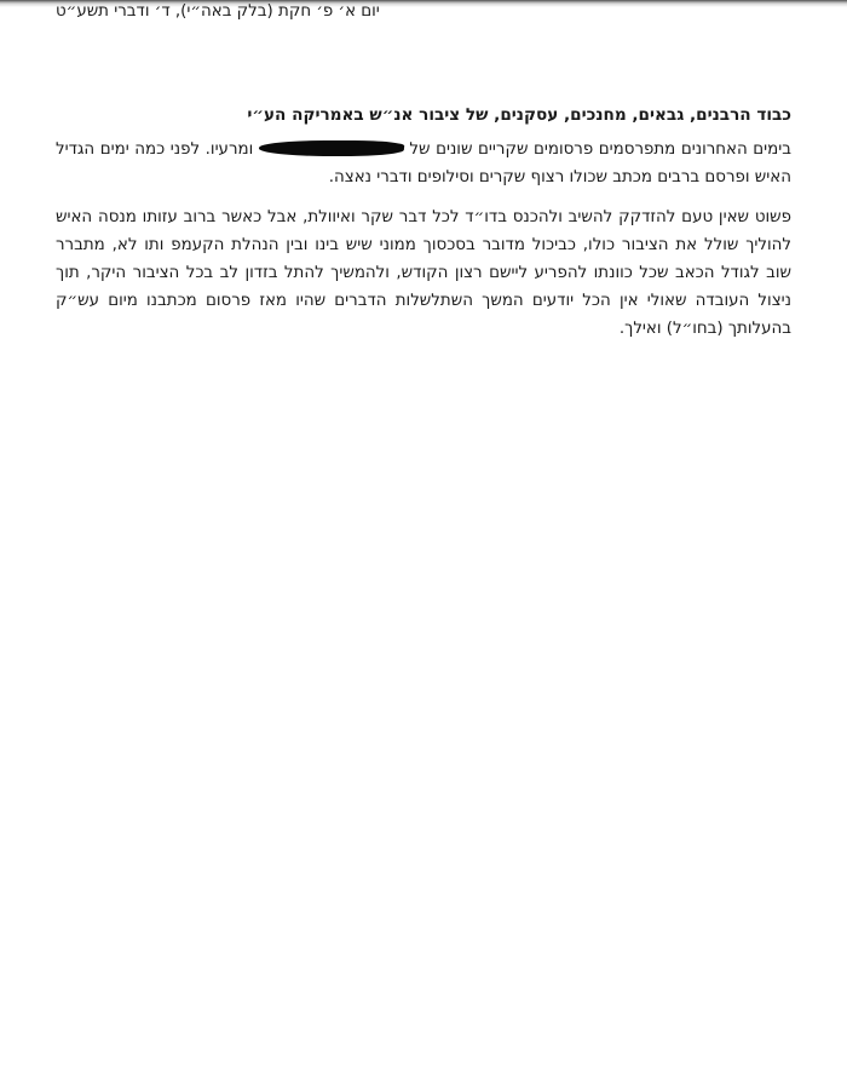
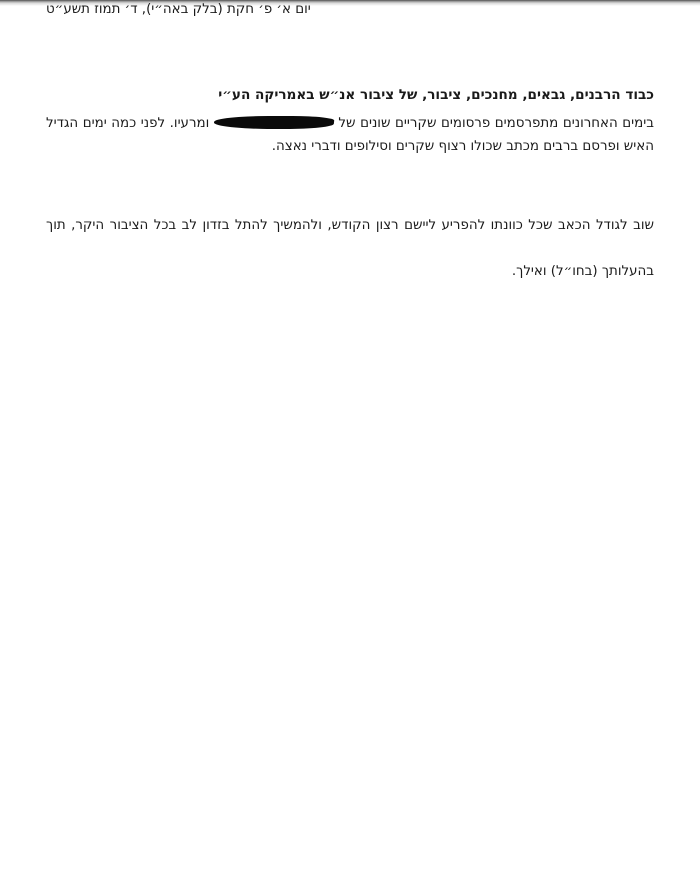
- יום א׳ פ׳ חקת (בלק באה״י), ד׳ ודברי תשע״ט
+ יום א׳ פ׳ חקת (בלק באה״י), ד׳ תמוז תשע״ט
- כבוד הרבנים, גבאים, מחנכים, עסקנים, של ציבור אנ״ש באמריקה הע״י
+ כבוד הרבנים, גבאים, מחנכים, ציבור, של ציבור אנ״ש באמריקה הע״י
  בימים האחרונים מתפרסמים פרסומים שקריים שונים של ומרעיו. לפני כמה ימים הגדיל
  האיש ופרסם ברבים מכתב שכולו רצוף שקרים וסילופים ודברי נאצה.
- פשוט שאין טעם להזדקק להשיב ולהכנס בדו״ד לכל דבר שקר ואיוולת, אבל כאשר ברוב עזותו מנסה האיש
- להוליך שולל את הציבור כולו, כביכול מדובר בסכסוך ממוני שיש בינו ובין הנהלת הקעמפ ותו לא, מתברר
  שוב לגודל הכאב שכל כוונתו להפריע ליישם רצון הקודש, ולהמשיך להתל בזדון לב בכל הציבור היקר, תוך
- ניצול העובדה שאולי אין הכל יודעים המשך השתלשלות הדברים שהיו מאז פרסום מכתבנו מיום עש״ק
  בהעלותך (בחו״ל) ואילך.
